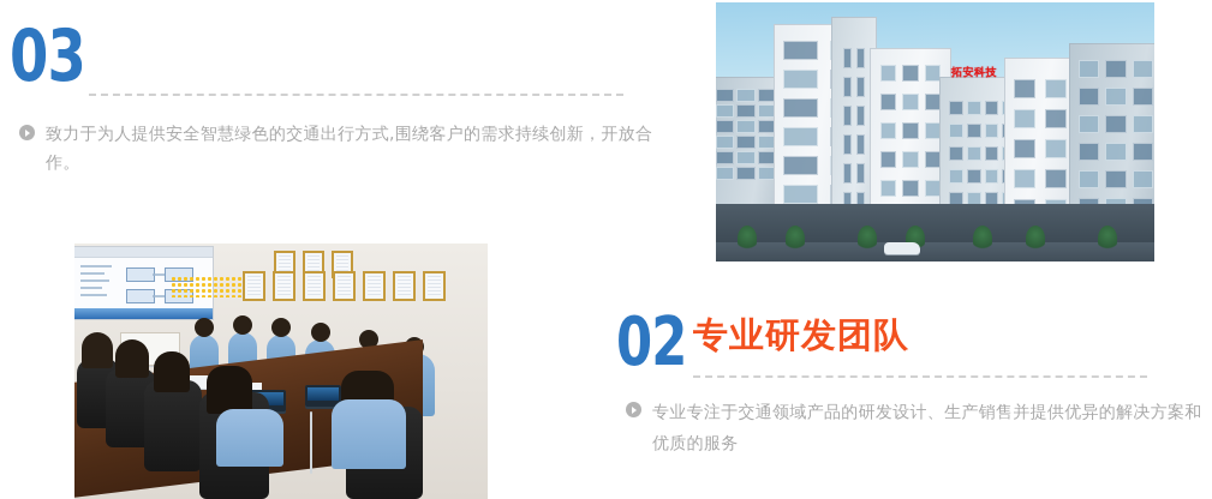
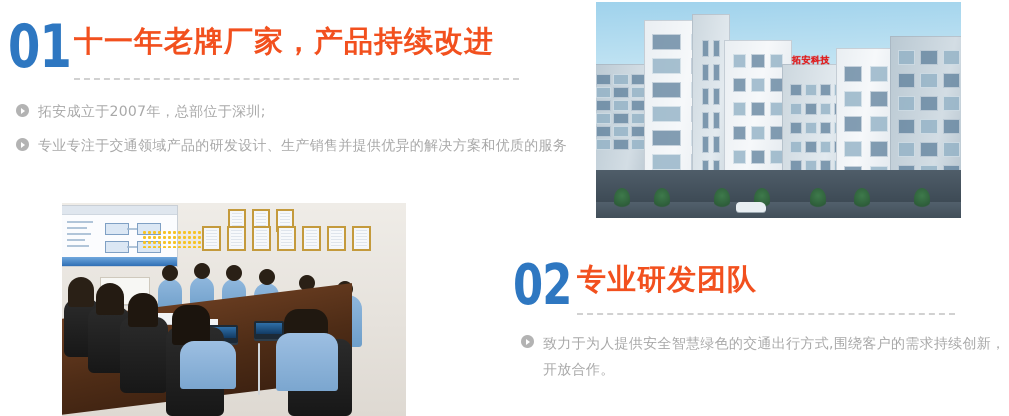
- 03
+ 01
+ 十一年老牌厂家，产品持续改进
+ 拓安成立于2007年，总部位于深圳;
- 致力于为人提供安全智慧绿色的交通出行方式,围绕客户的需求持续创新，开放合作。
+ 专业专注于交通领域产品的研发设计、生产销售并提供优异的解决方案和优质的服务
  02
  专业研发团队
- 专业专注于交通领域产品的研发设计、生产销售并提供优异的解决方案和优质的服务
+ 致力于为人提供安全智慧绿色的交通出行方式,围绕客户的需求持续创新，开放合作。
  拓安科技
